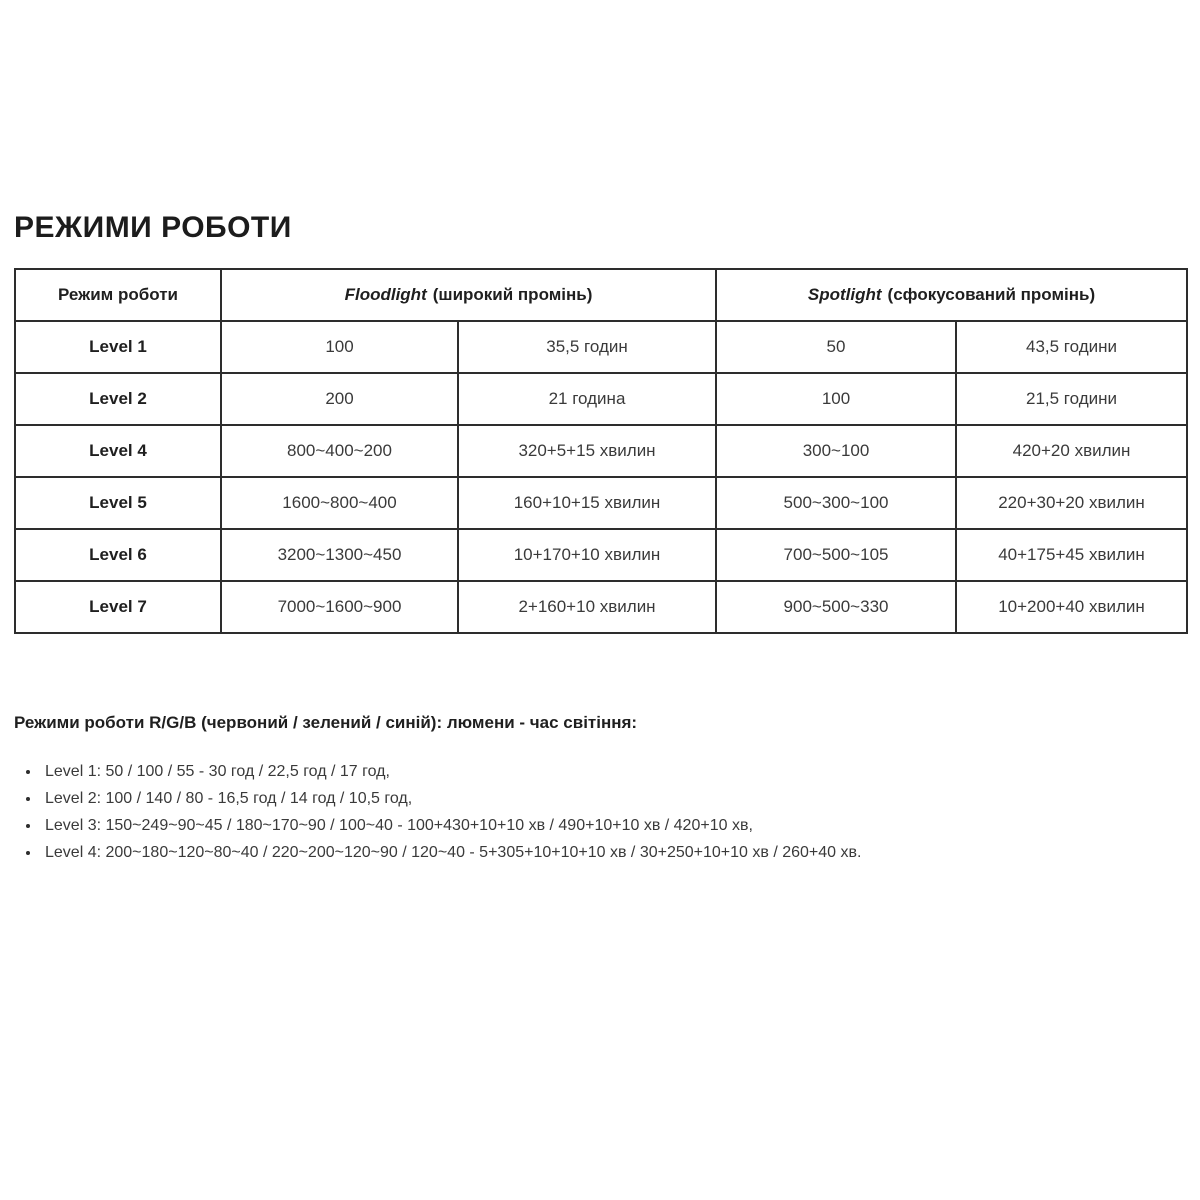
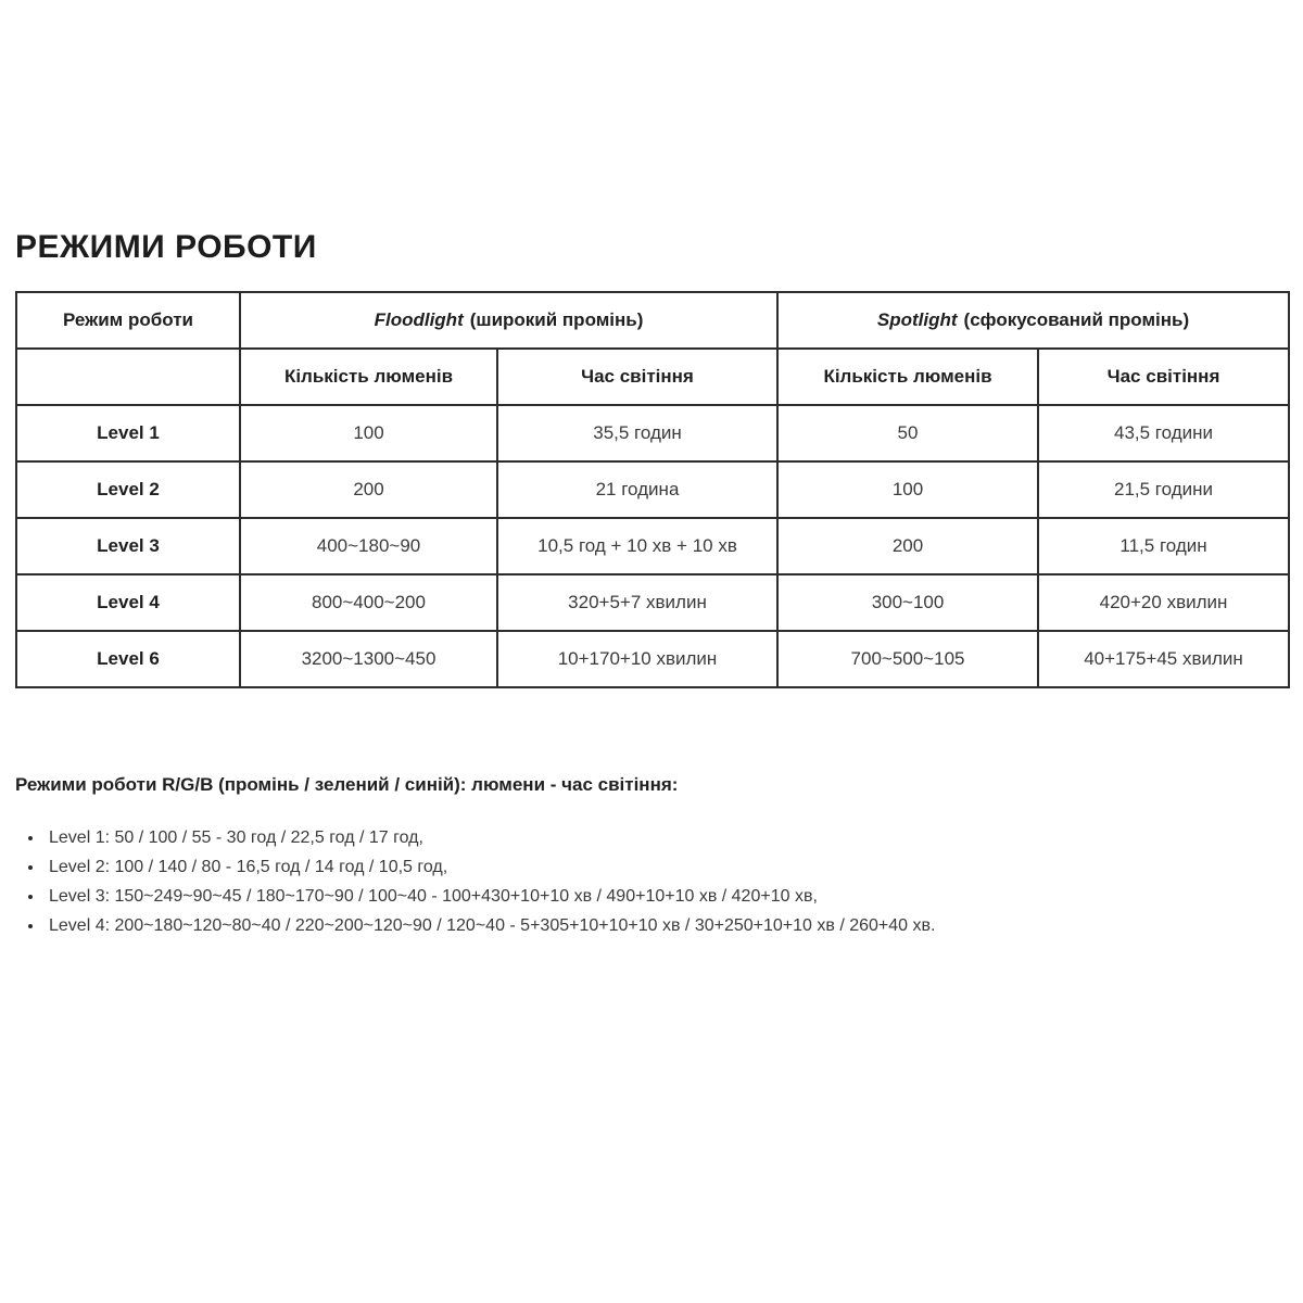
  РЕЖИМИ РОБОТИ
  Режим роботи	Floodlight (широкий промінь)	Spotlight (сфокусований промінь)
+ 	Кількість люменів	Час світіння	Кількість люменів	Час світіння
  Level 1	100	35,5 годин	50	43,5 години
  Level 2	200	21 година	100	21,5 години
+ Level 3	400~180~90	10,5 год + 10 хв + 10 хв	200	11,5 годин
- Level 4	800~400~200	320+5+15 хвилин	300~100	420+20 хвилин
+ Level 4	800~400~200	320+5+7 хвилин	300~100	420+20 хвилин
- Level 5	1600~800~400	160+10+15 хвилин	500~300~100	220+30+20 хвилин
  Level 6	3200~1300~450	10+170+10 хвилин	700~500~105	40+175+45 хвилин
- Level 7	7000~1600~900	2+160+10 хвилин	900~500~330	10+200+40 хвилин
- Режими роботи R/G/B (червоний / зелений / синій): люмени - час світіння:
+ Режими роботи R/G/B (промінь / зелений / синій): люмени - час світіння:
  Level 1: 50 / 100 / 55 - 30 год / 22,5 год / 17 год,
  Level 2: 100 / 140 / 80 - 16,5 год / 14 год / 10,5 год,
  Level 3: 150~249~90~45 / 180~170~90 / 100~40 - 100+430+10+10 хв / 490+10+10 хв / 420+10 хв,
  Level 4: 200~180~120~80~40 / 220~200~120~90 / 120~40 - 5+305+10+10+10 хв / 30+250+10+10 хв / 260+40 хв.
